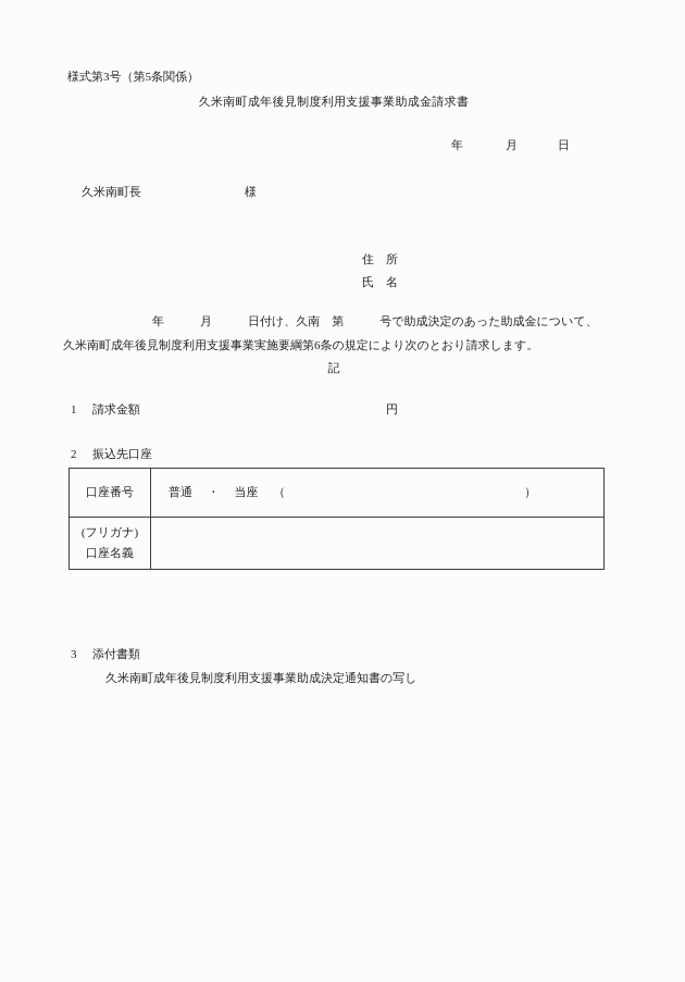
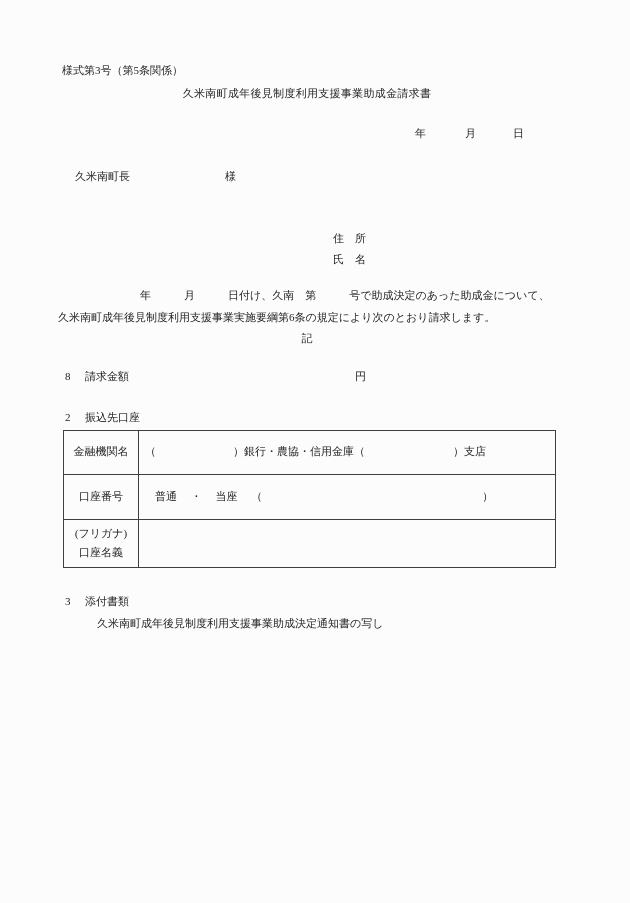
  様式第3号（第5条関係）
  久米南町成年後見制度利用支援事業助成金請求書
  年
  月
  日
  久米南町長
  様
  住 所
  氏 名
  年 月 日付け、久南 第 号で助成決定のあった助成金について、
  久米南町成年後見制度利用支援事業実施要綱第6条の規定により次のとおり請求します。
  記
- 1
+ 8
  請求金額
  円
  2
  振込先口座
+ 金融機関名	（ ）銀行・農協・信用金庫（ ）支店
  口座番号	普通 ・ 当座 （ ）
  (フリガナ) 口座名義
  3
  添付書類
  久米南町成年後見制度利用支援事業助成決定通知書の写し
